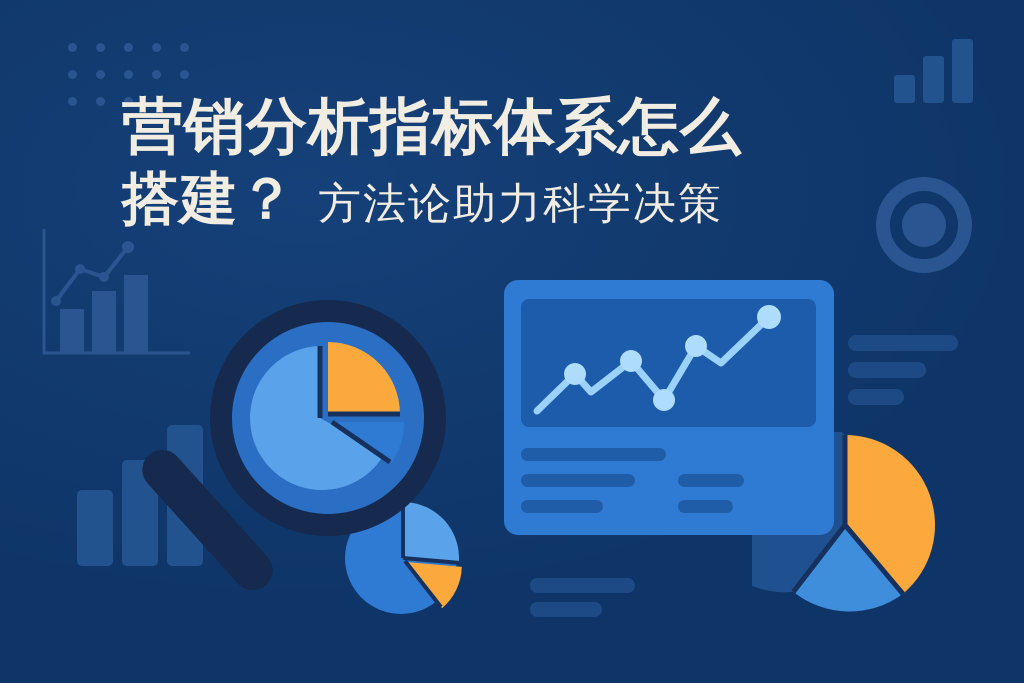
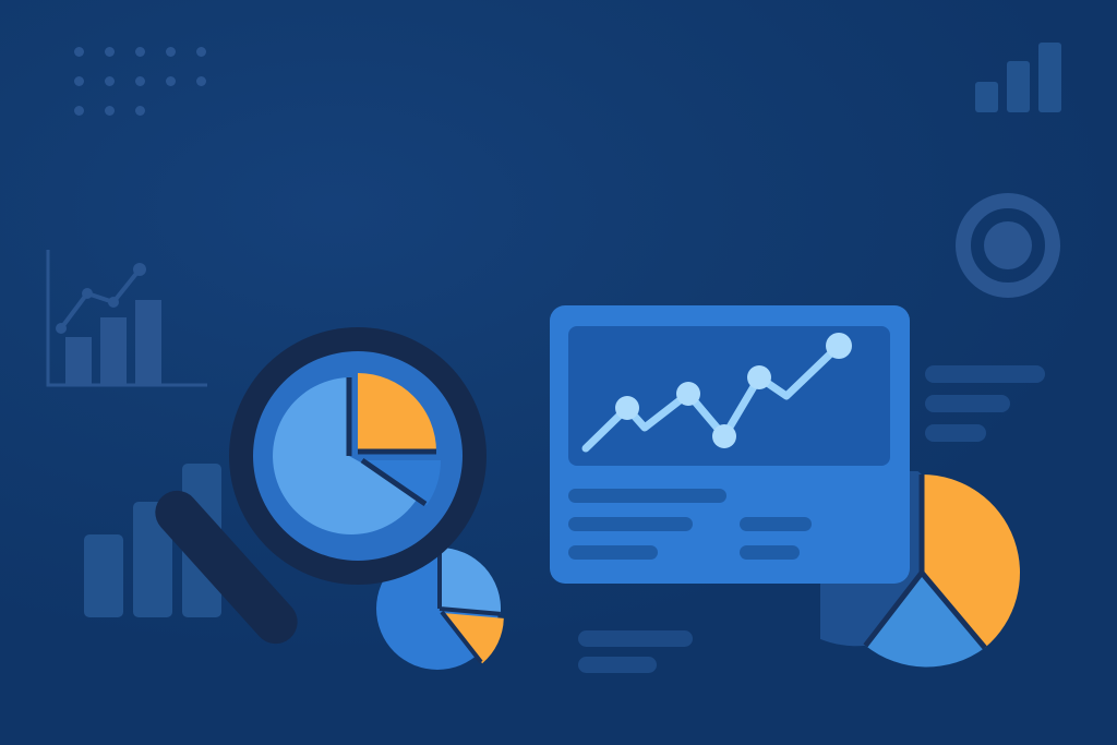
- 营销分析指标体系怎么
- 搭建？
- 方法论助力科学决策
